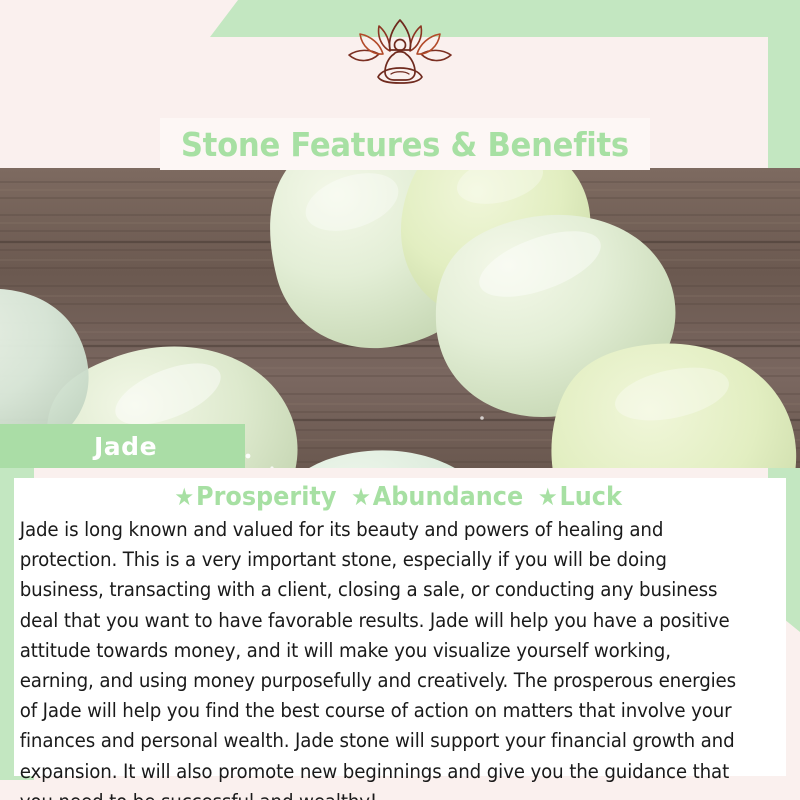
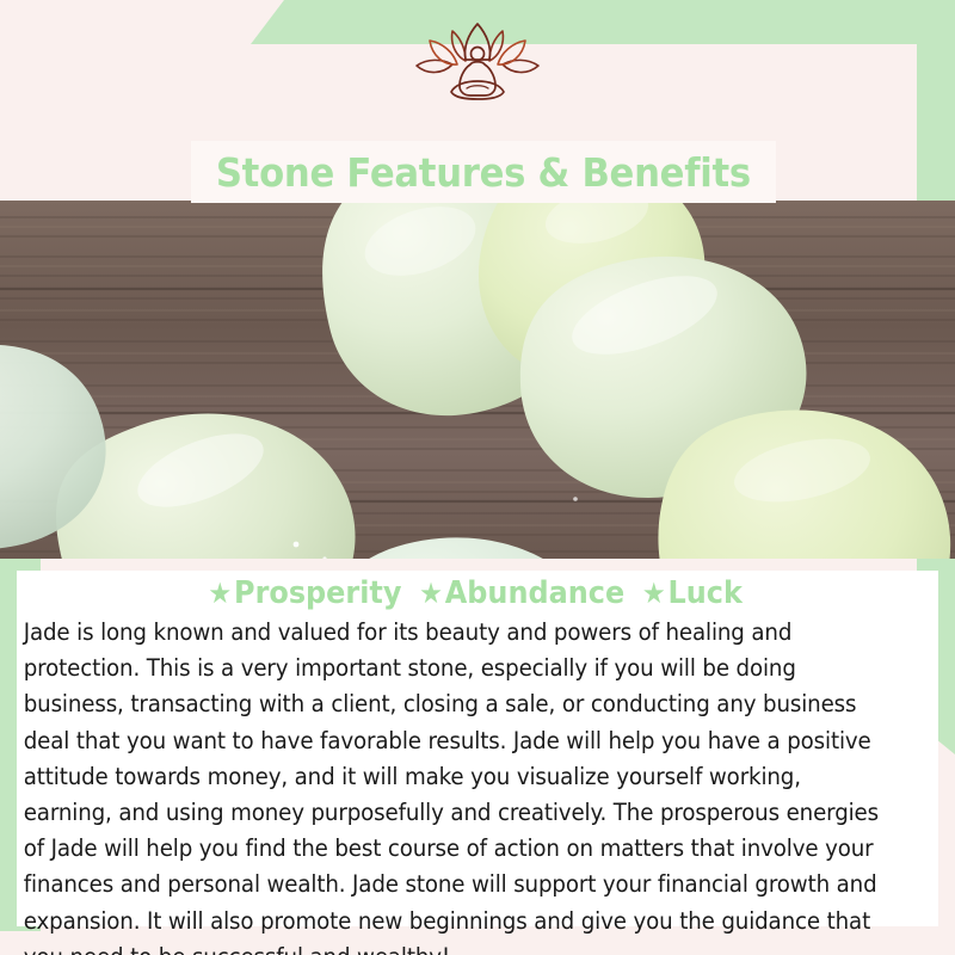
  Stone Features & Benefits
- Jade
  ★Prosperity ★Abundance ★Luck
  Jade is long known and valued for its beauty and powers of healing and protection. This is a very important stone, especially if you will be doing business, transacting with a client, closing a sale, or conducting any business deal that you want to have favorable results. Jade will help you have a positive attitude towards money, and it will make you visualize yourself working, earning, and using money purposefully and creatively. The prosperous energies of Jade will help you find the best course of action on matters that involve your finances and personal wealth. Jade stone will support your financial growth and expansion. It will also promote new beginnings and give you the guidance that
